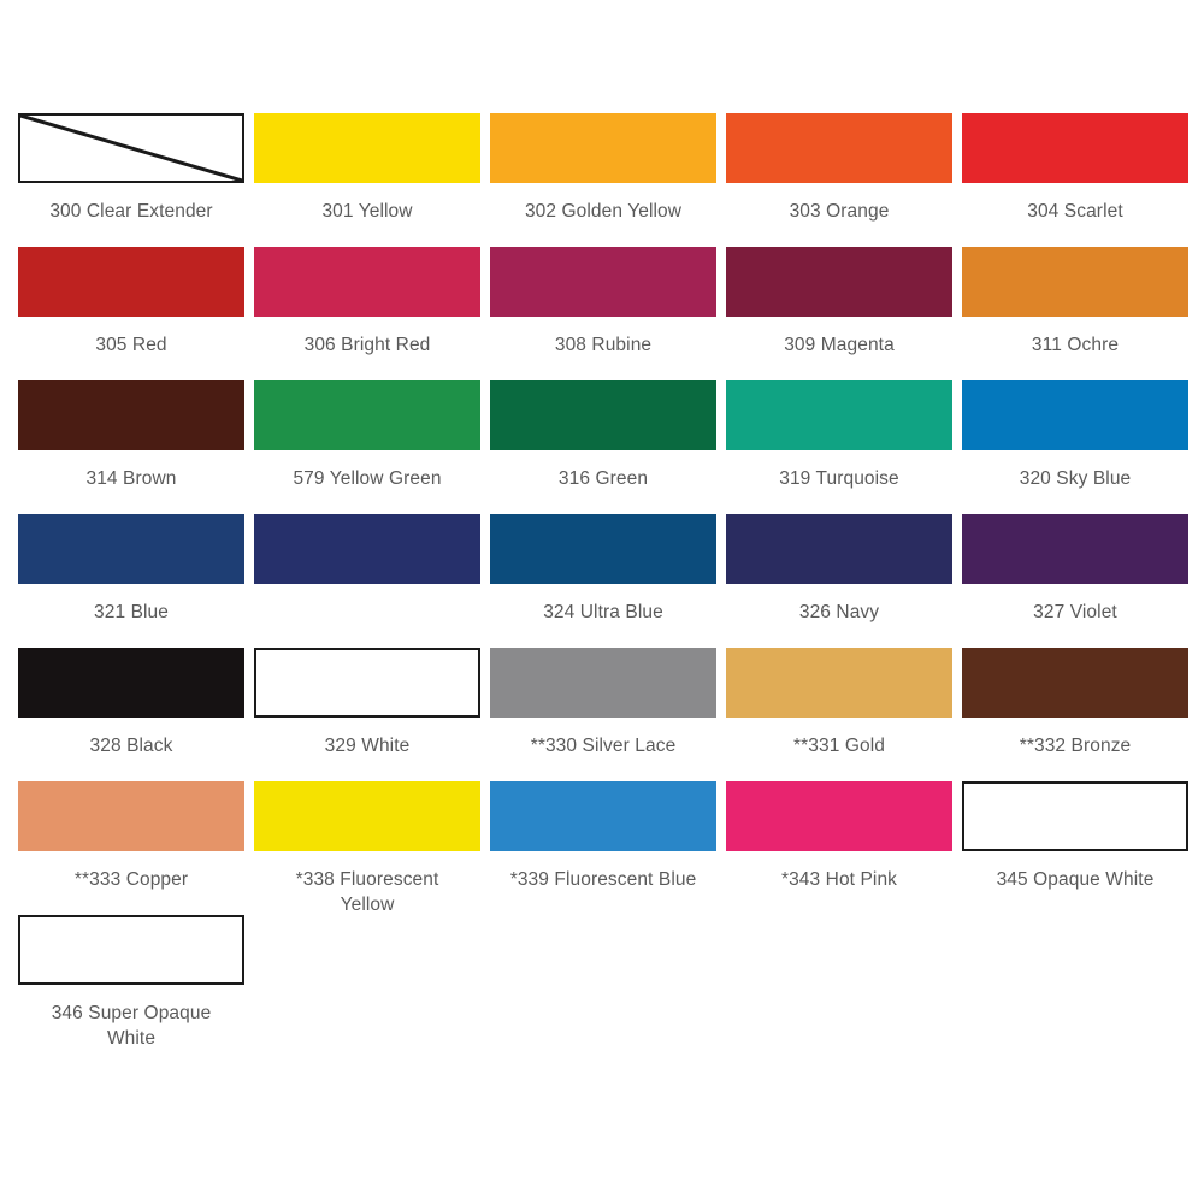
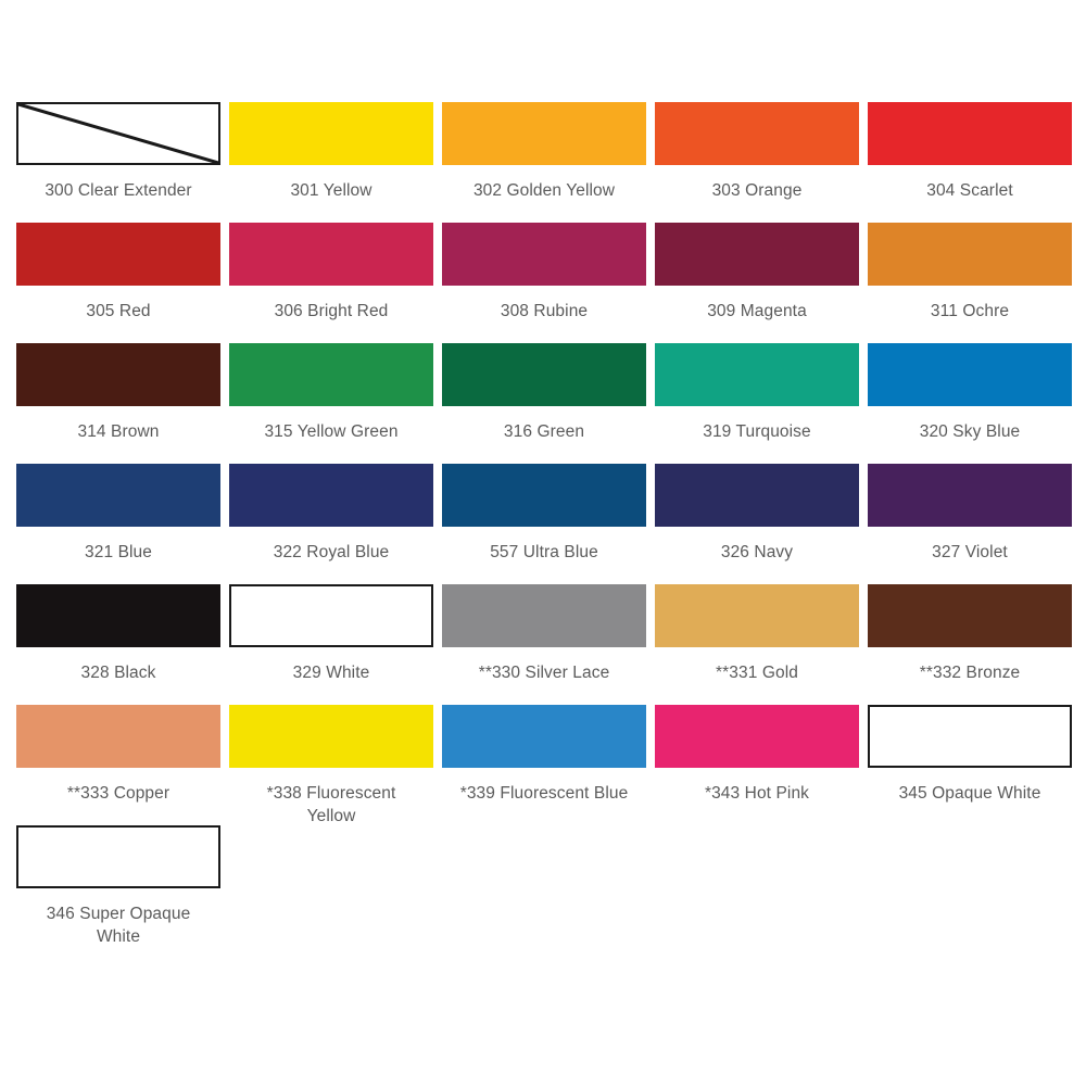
  300 Clear Extender
  301 Yellow
  302 Golden Yellow
  303 Orange
  304 Scarlet
  305 Red
  306 Bright Red
  308 Rubine
  309 Magenta
  311 Ochre
  314 Brown
- 579 Yellow Green
+ 315 Yellow Green
  316 Green
  319 Turquoise
  320 Sky Blue
  321 Blue
+ 322 Royal Blue
- 324 Ultra Blue
+ 557 Ultra Blue
  326 Navy
  327 Violet
  328 Black
  329 White
  **330 Silver Lace
  **331 Gold
  **332 Bronze
  **333 Copper
  *338 Fluorescent
  Yellow
  *339 Fluorescent Blue
  *343 Hot Pink
  345 Opaque White
  346 Super Opaque
  White
